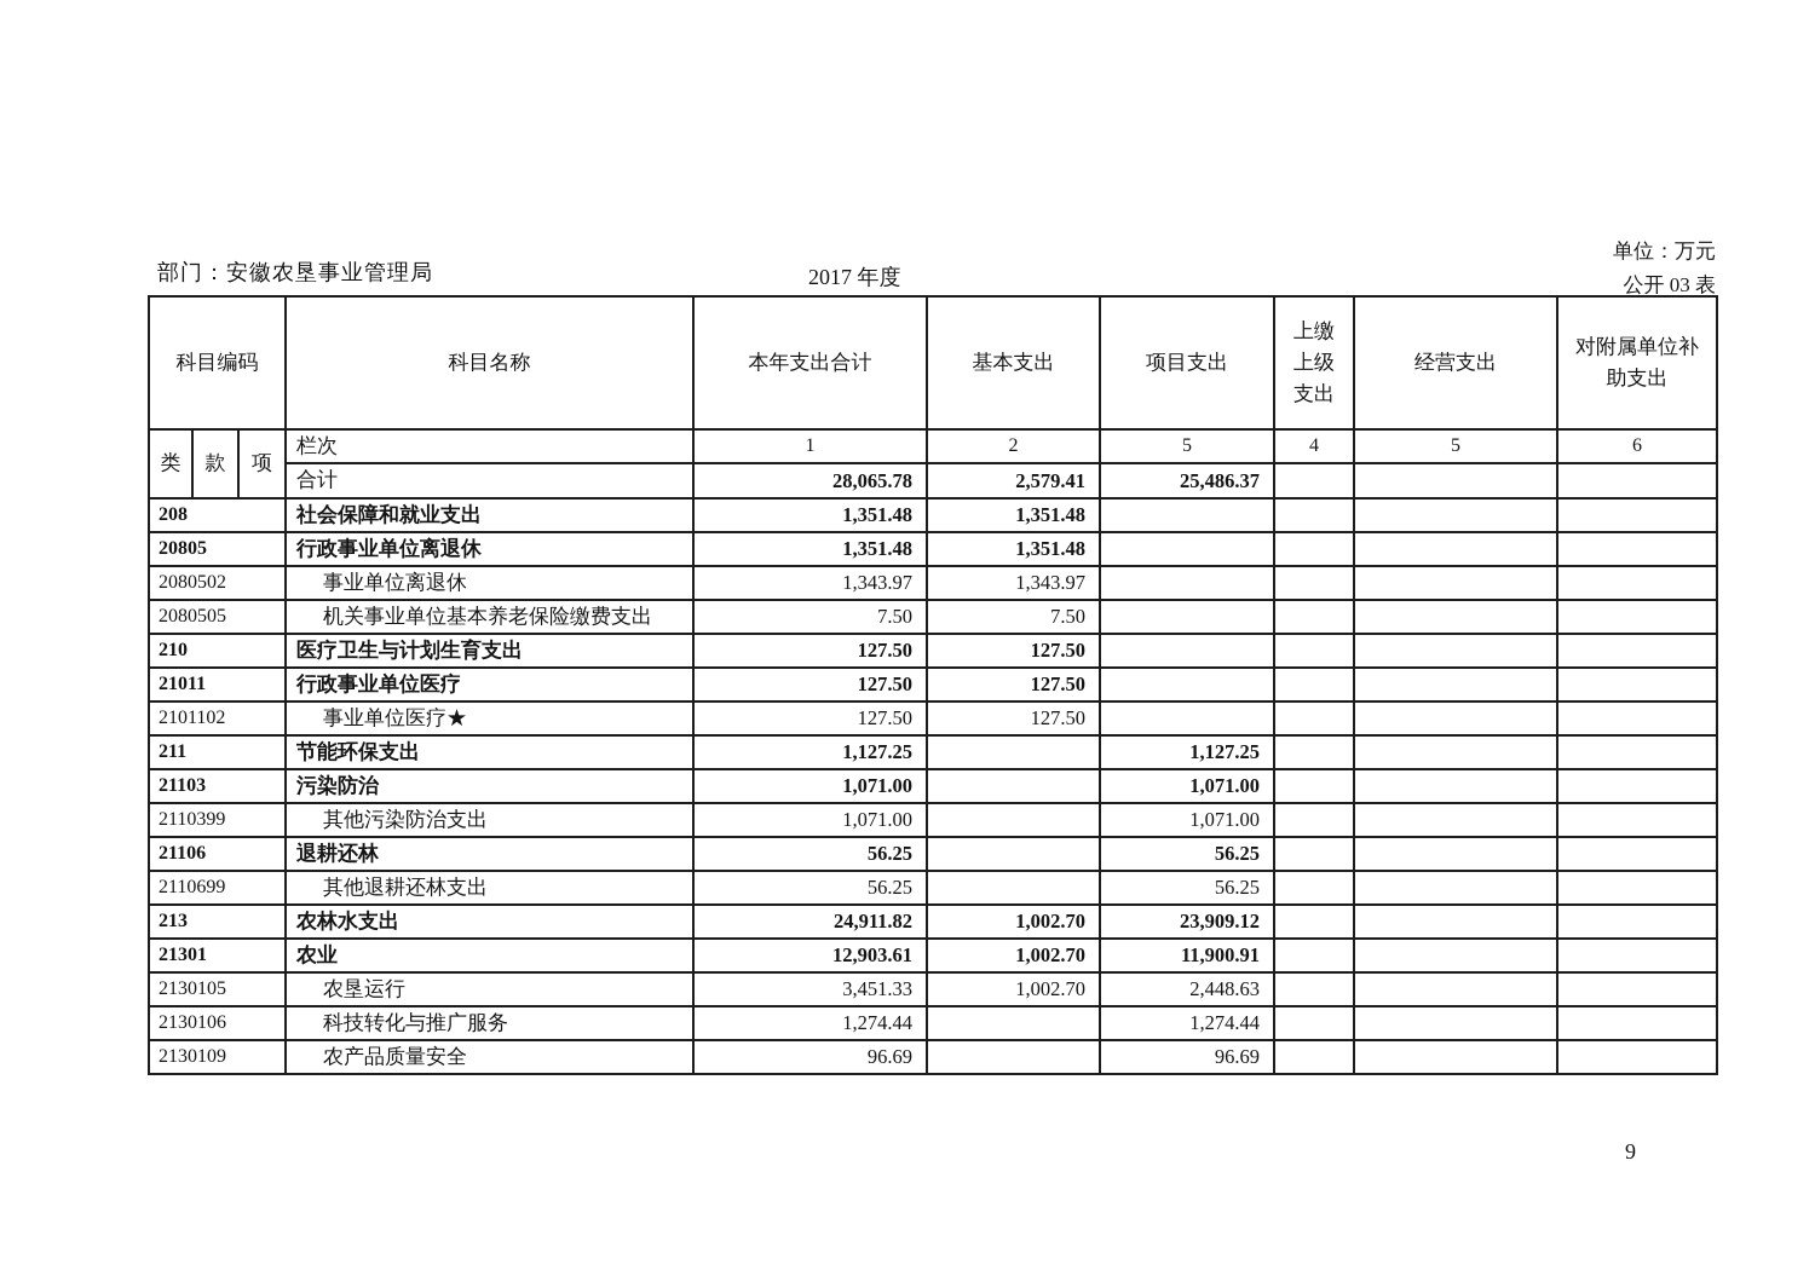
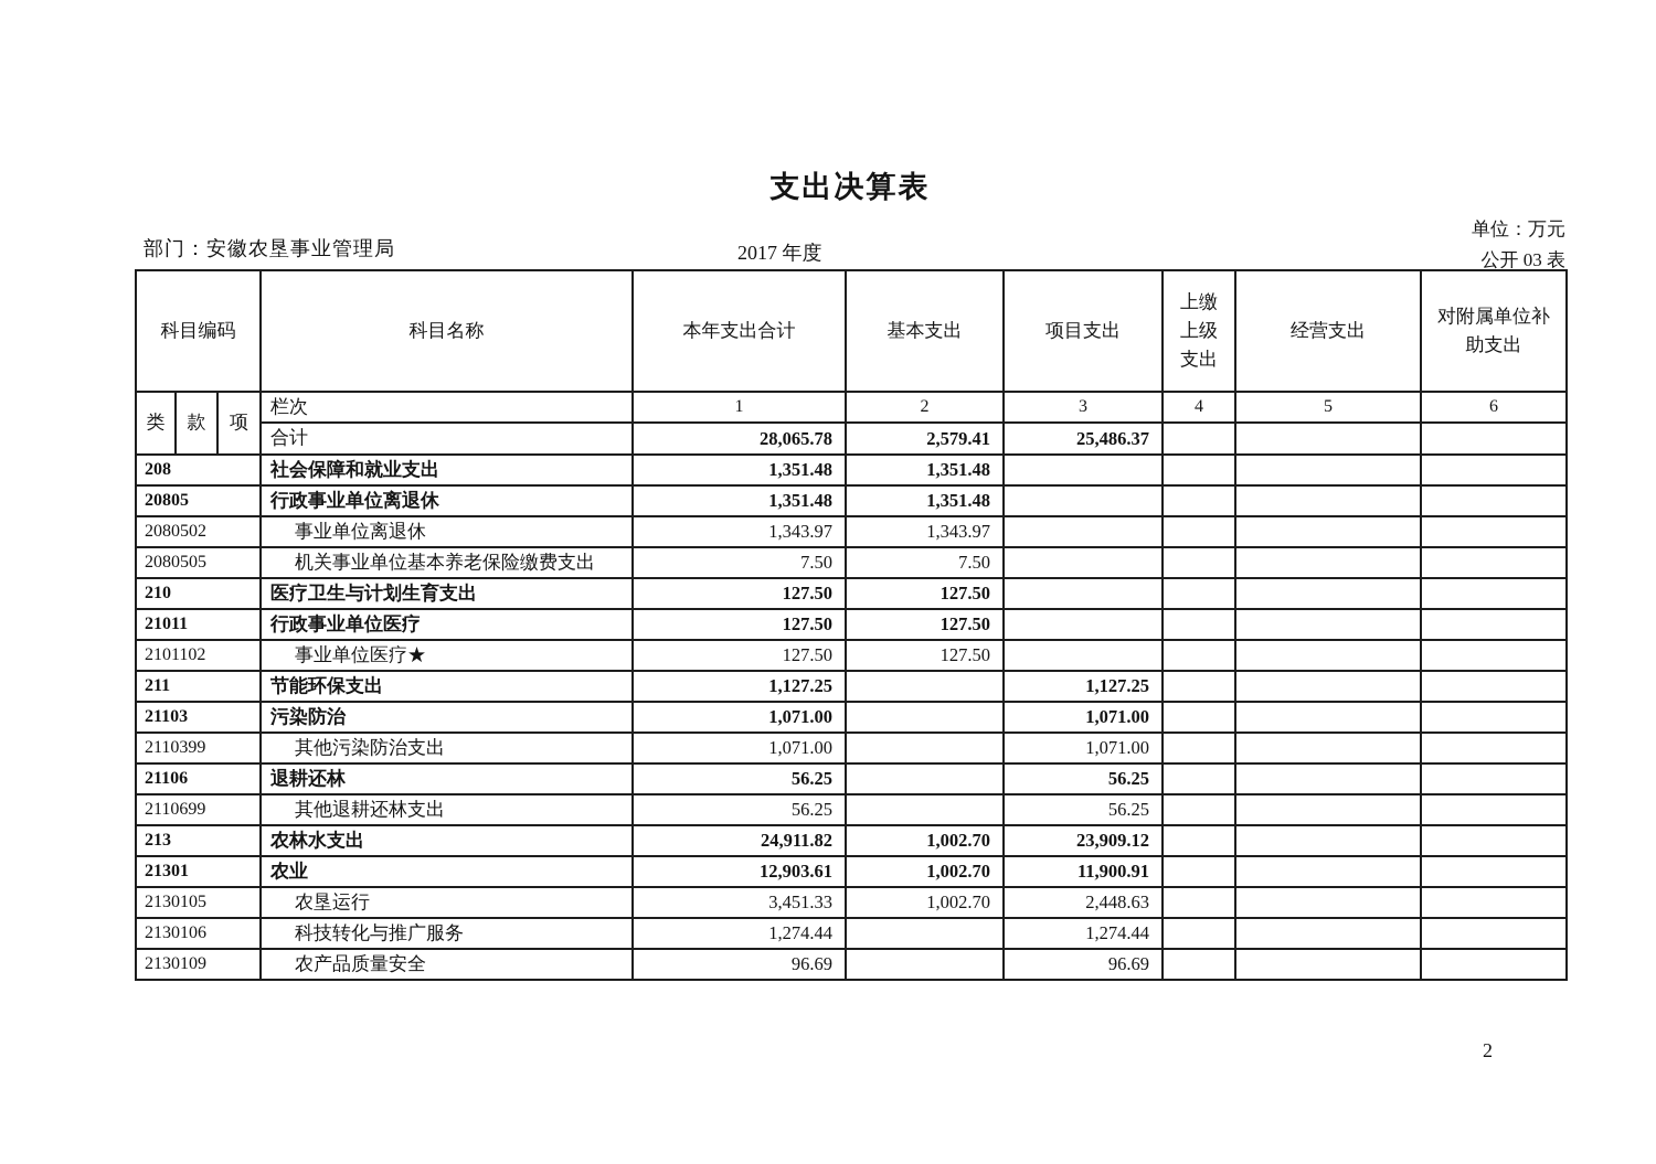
+ 支出决算表
  部门：安徽农垦事业管理局
  2017 年度
  单位：万元
  公开 03 表
  科目编码	科目名称	本年支出合计	基本支出	项目支出	上缴上级支出	经营支出	对附属单位补助支出
- 类	款	项	栏次	1	2	5	4	5	6
+ 类	款	项	栏次	1	2	3	4	5	6
  合计	28,065.78	2,579.41	25,486.37
  208	社会保障和就业支出	1,351.48	1,351.48
  20805	行政事业单位离退休	1,351.48	1,351.48
  2080502	事业单位离退休	1,343.97	1,343.97
  2080505	机关事业单位基本养老保险缴费支出	7.50	7.50
  210	医疗卫生与计划生育支出	127.50	127.50
  21011	行政事业单位医疗	127.50	127.50
  2101102	事业单位医疗★	127.50	127.50
  211	节能环保支出	1,127.25		1,127.25
  21103	污染防治	1,071.00		1,071.00
  2110399	其他污染防治支出	1,071.00		1,071.00
  21106	退耕还林	56.25		56.25
  2110699	其他退耕还林支出	56.25		56.25
  213	农林水支出	24,911.82	1,002.70	23,909.12
  21301	农业	12,903.61	1,002.70	11,900.91
  2130105	农垦运行	3,451.33	1,002.70	2,448.63
  2130106	科技转化与推广服务	1,274.44		1,274.44
  2130109	农产品质量安全	96.69		96.69
- 9
+ 2
